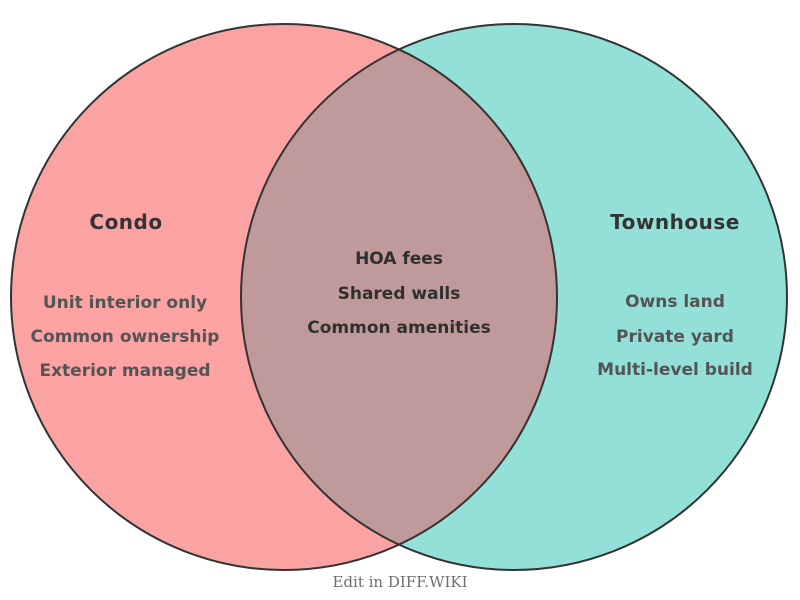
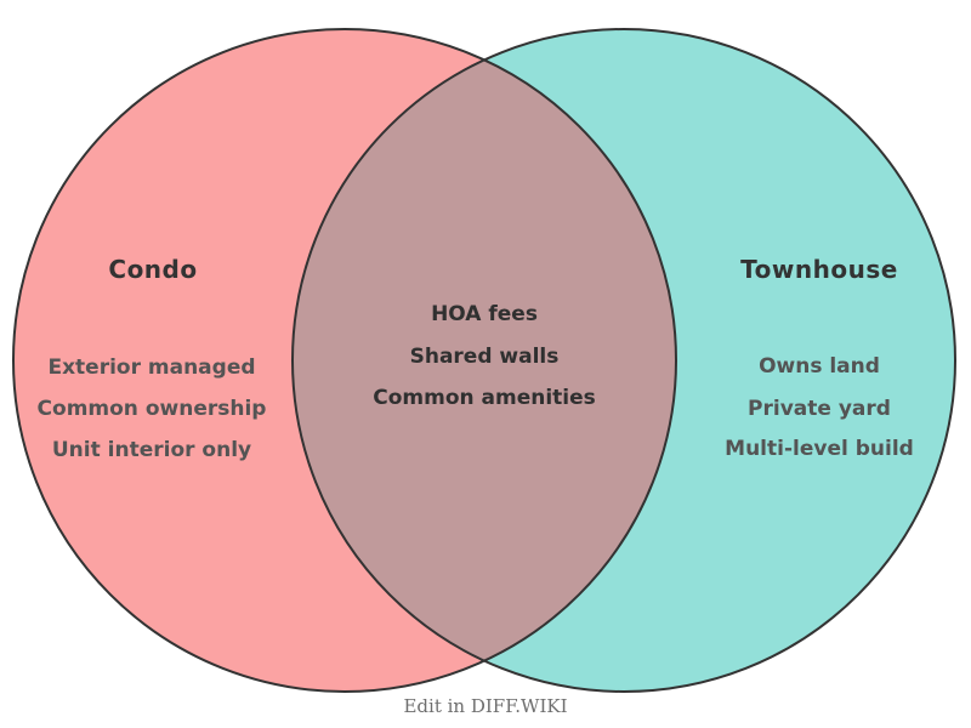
  Condo
- Unit interior only
+ Exterior managed
  Common ownership
- Exterior managed
+ Unit interior only
  HOA fees
  Shared walls
  Common amenities
  Townhouse
  Owns land
  Private yard
  Multi-level build
  Edit in DIFF.WIKI
